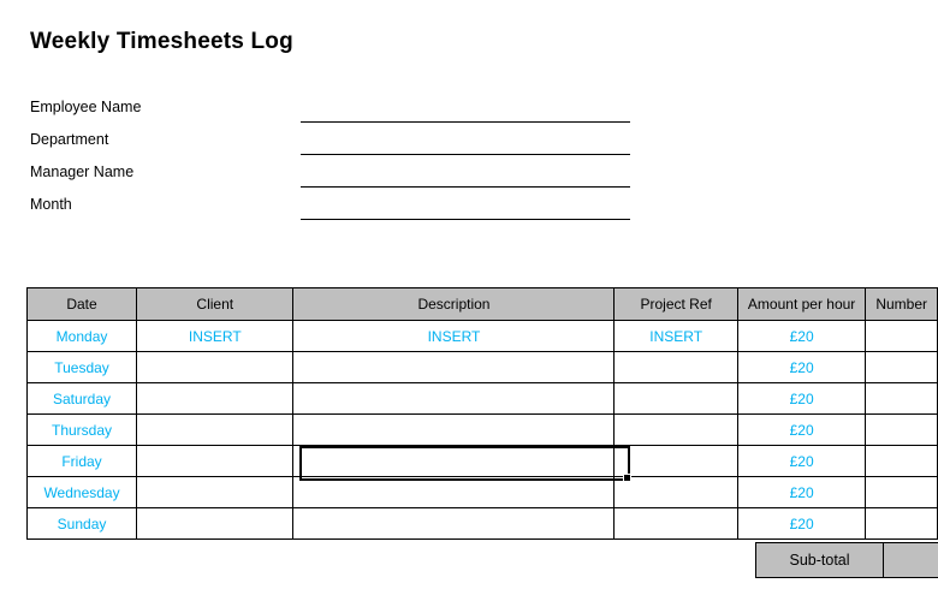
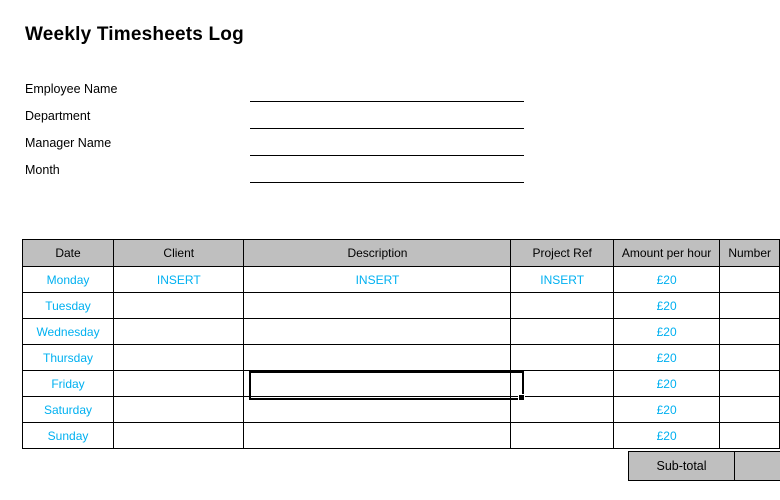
  Weekly Timesheets Log
  Employee Name
  Department
  Manager Name
  Month
  Date	Client	Description	Project Ref	Amount per hour	Number
  Monday	INSERT	INSERT	INSERT	£20
  Tuesday				£20
- Saturday				£20
+ Wednesday				£20
  Thursday				£20
  Friday				£20
- Wednesday				£20
+ Saturday				£20
  Sunday				£20
  Sub-total
